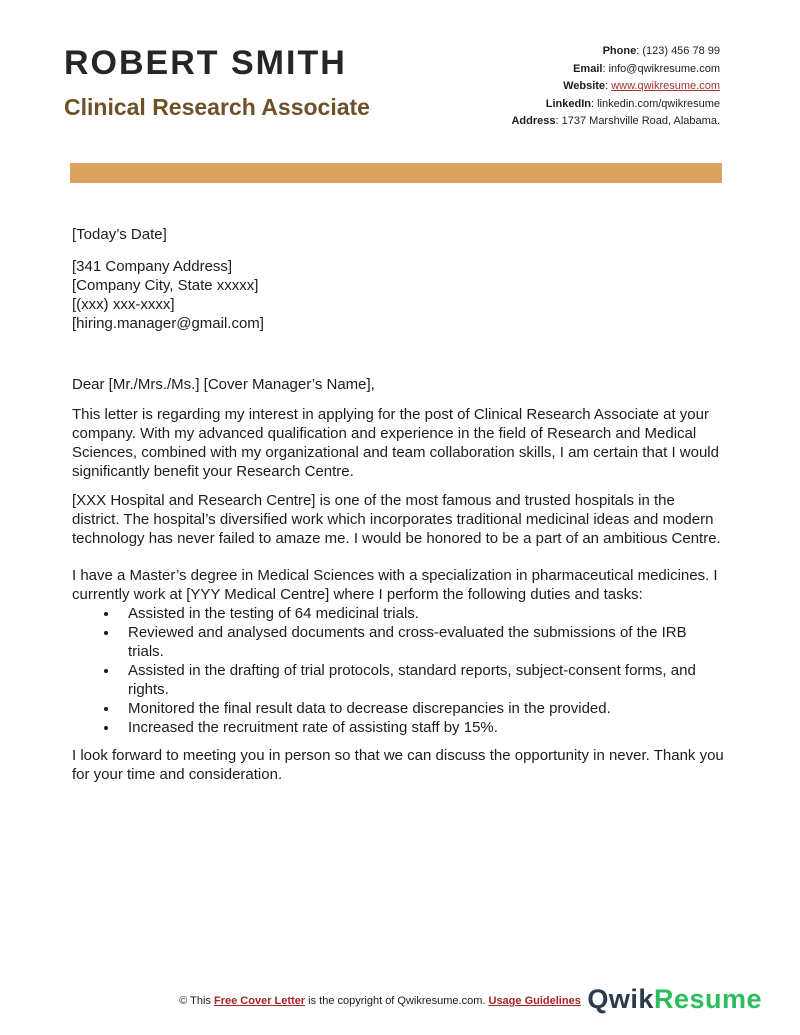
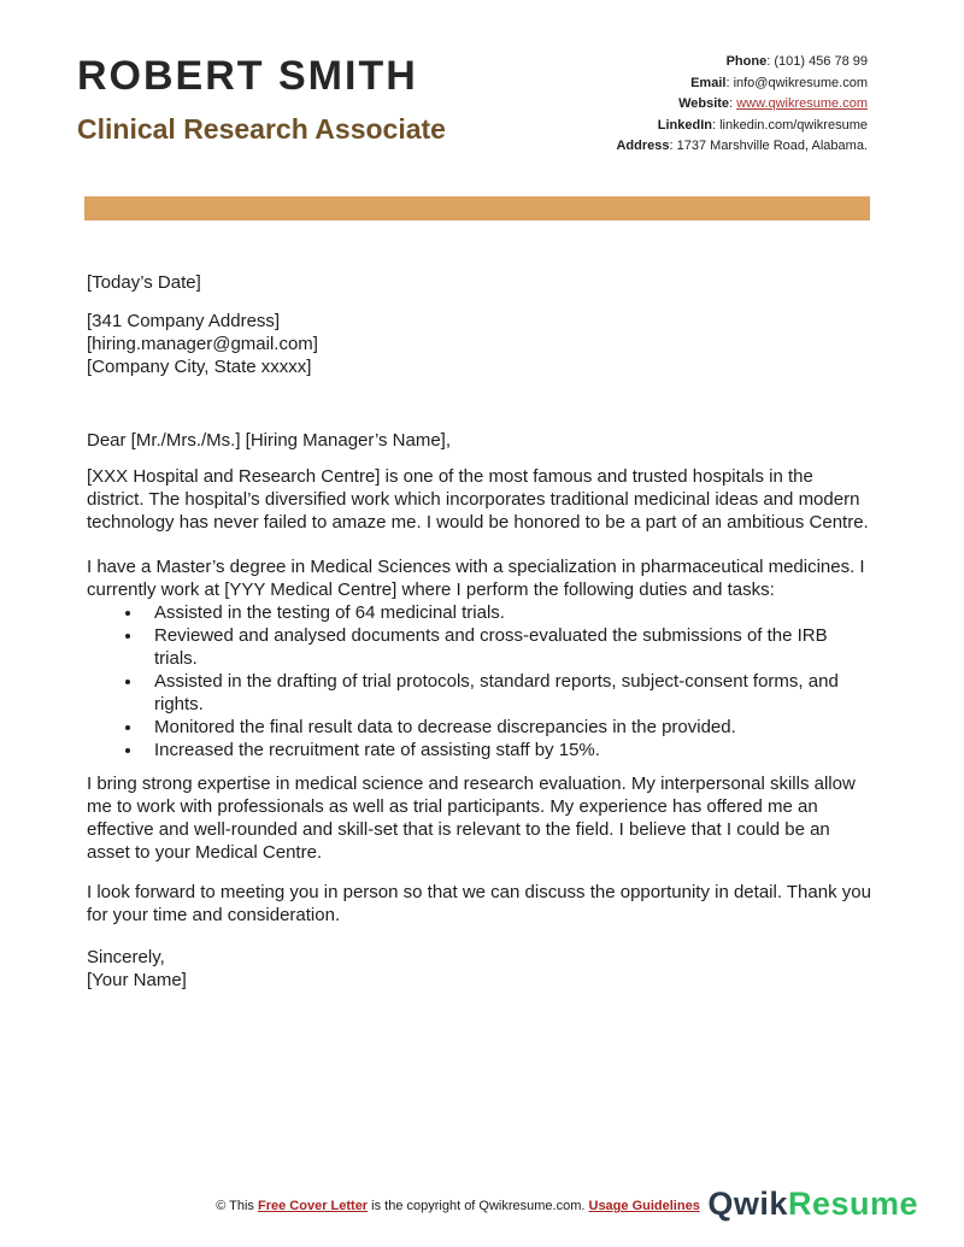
  ROBERT SMITH
  Clinical Research Associate
- Phone: (123) 456 78 99
+ Phone: (101) 456 78 99
  Email: info@qwikresume.com
  Website: www.qwikresume.com
  LinkedIn: linkedin.com/qwikresume
  Address: 1737 Marshville Road, Alabama.
  [Today’s Date]
  [341 Company Address]
- [Company City, State xxxxx]
+ [hiring.manager@gmail.com]
- [(xxx) xxx-xxxx]
- [hiring.manager@gmail.com]
+ [Company City, State xxxxx]
- Dear [Mr./Mrs./Ms.] [Cover Manager’s Name],
+ Dear [Mr./Mrs./Ms.] [Hiring Manager’s Name],
- This letter is regarding my interest in applying for the post of Clinical Research Associate at your company. With my advanced qualification and experience in the field of Research and Medical Sciences, combined with my organizational and team collaboration skills, I am certain that I would significantly benefit your Research Centre.
  [XXX Hospital and Research Centre] is one of the most famous and trusted hospitals in the district. The hospital’s diversified work which incorporates traditional medicinal ideas and modern technology has never failed to amaze me. I would be honored to be a part of an ambitious Centre.
  I have a Master’s degree in Medical Sciences with a specialization in pharmaceutical medicines. I currently work at [YYY Medical Centre] where I perform the following duties and tasks:
  Assisted in the testing of 64 medicinal trials.
  Reviewed and analysed documents and cross-evaluated the submissions of the IRB trials.
  Assisted in the drafting of trial protocols, standard reports, subject-consent forms, and rights.
  Monitored the final result data to decrease discrepancies in the provided.
  Increased the recruitment rate of assisting staff by 15%.
+ I bring strong expertise in medical science and research evaluation. My interpersonal skills allow me to work with professionals as well as trial participants. My experience has offered me an effective and well-rounded and skill-set that is relevant to the field. I believe that I could be an asset to your Medical Centre.
- I look forward to meeting you in person so that we can discuss the opportunity in never. Thank you for your time and consideration.
+ I look forward to meeting you in person so that we can discuss the opportunity in detail. Thank you for your time and consideration.
+ Sincerely,
+ [Your Name]
  © This Free Cover Letter is the copyright of Qwikresume.com. Usage Guidelines
  QwikResume
